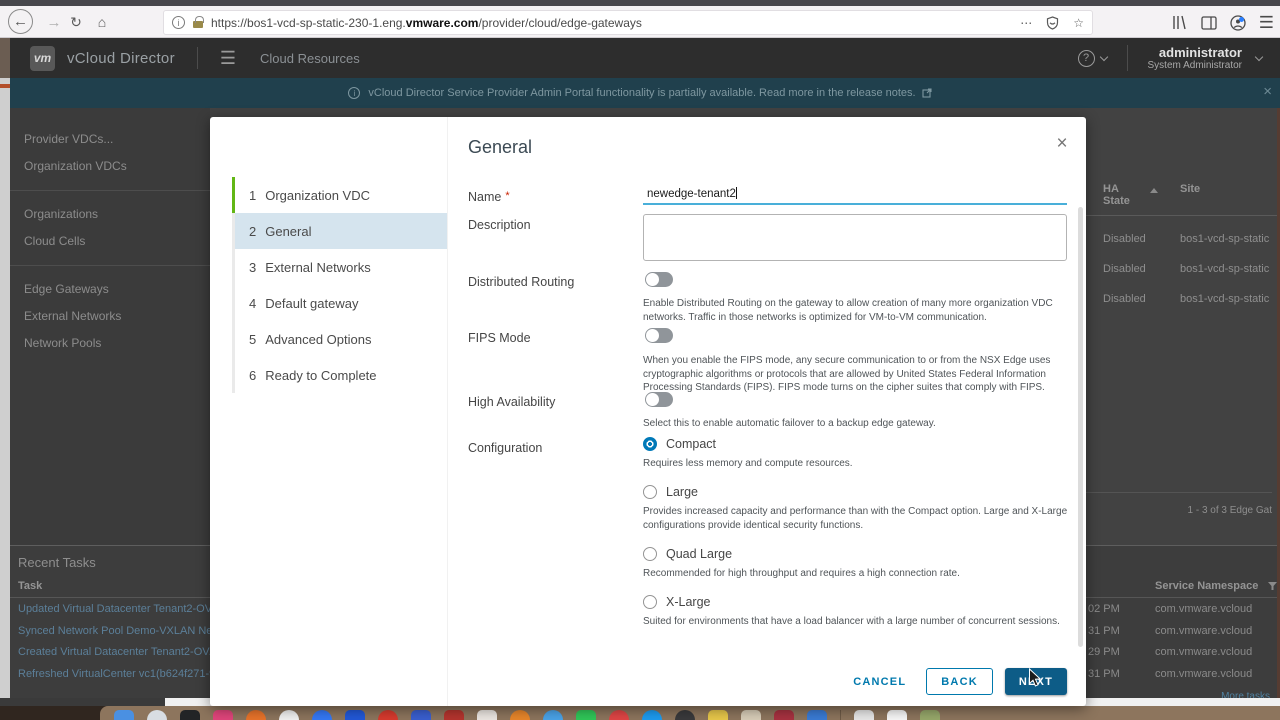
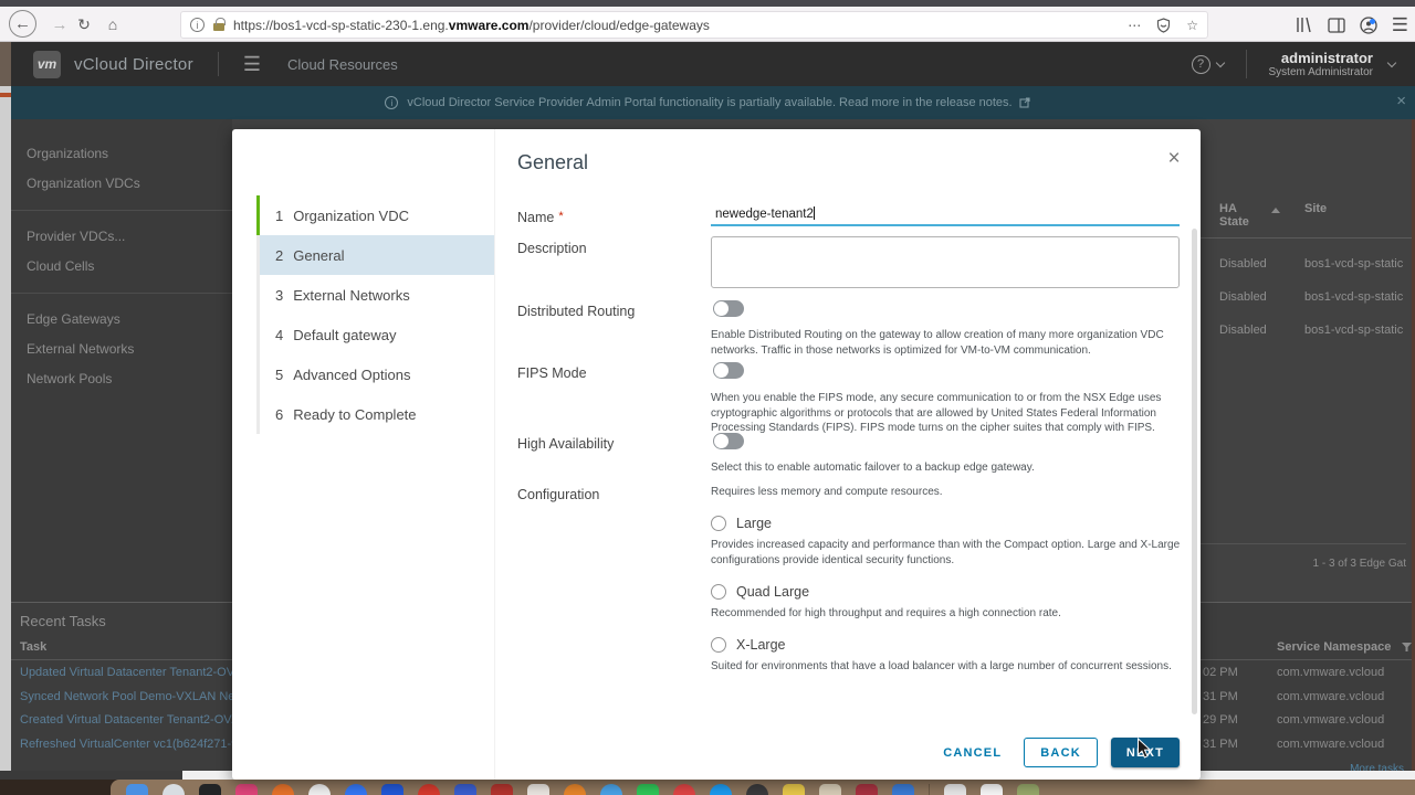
  ←
  →
  ↻
  ⌂
  i
  https://bos1-vcd-sp-static-230-1.eng.vmware.com/provider/cloud/edge-gateways
  ⋯
  ☆
  ☰
  vm
  vCloud Director
  ☰
  Cloud Resources
  ?
  administrator
  System Administrator
  i
  vCloud Director Service Provider Admin Portal functionality is partially available. Read more in the release notes.
  ×
- Provider VDCs...
+ Organizations
  Organization VDCs
- Organizations
+ Provider VDCs...
  Cloud Cells
  Edge Gateways
  External Networks
  Network Pools
  HA
  State
  Site
  Disabled
  bos1-vcd-sp-static
  Disabled
  bos1-vcd-sp-static
  Disabled
  bos1-vcd-sp-static
  1 - 3 of 3 Edge Gat
  Recent Tasks
  Task
  Service Namespace
  Updated Virtual Datacenter Tenant2-OV
  02 PM
  com.vmware.vcloud
  Synced Network Pool Demo-VXLAN N
  31 PM
  com.vmware.vcloud
  Created Virtual Datacenter Tenant2-OV
  29 PM
  com.vmware.vcloud
  Refreshed VirtualCenter vc1(b624f271-
  31 PM
  com.vmware.vcloud
  More tasks
  1
  Organization VDC
  2
  General
  3
  External Networks
  4
  Default gateway
  5
  Advanced Options
  6
  Ready to Complete
  General
  ×
  Name *
  newedge-tenant2
  Description
  Distributed Routing
  Enable Distributed Routing on the gateway to allow creation of many more organization VDC networks. Traffic in those networks is optimized for VM-to-VM communication.
  FIPS Mode
  When you enable the FIPS mode, any secure communication to or from the NSX Edge uses cryptographic algorithms or protocols that are allowed by United States Federal Information Processing Standards (FIPS). FIPS mode turns on the cipher suites that comply with FIPS.
  High Availability
  Select this to enable automatic failover to a backup edge gateway.
  Configuration
- Compact
  Requires less memory and compute resources.
  Large
  Provides increased capacity and performance than with the Compact option. Large and X-Large configurations provide identical security functions.
  Quad Large
  Recommended for high throughput and requires a high connection rate.
  X-Large
  Suited for environments that have a load balancer with a large number of concurrent sessions.
  CANCEL
  BACK
  NXT
